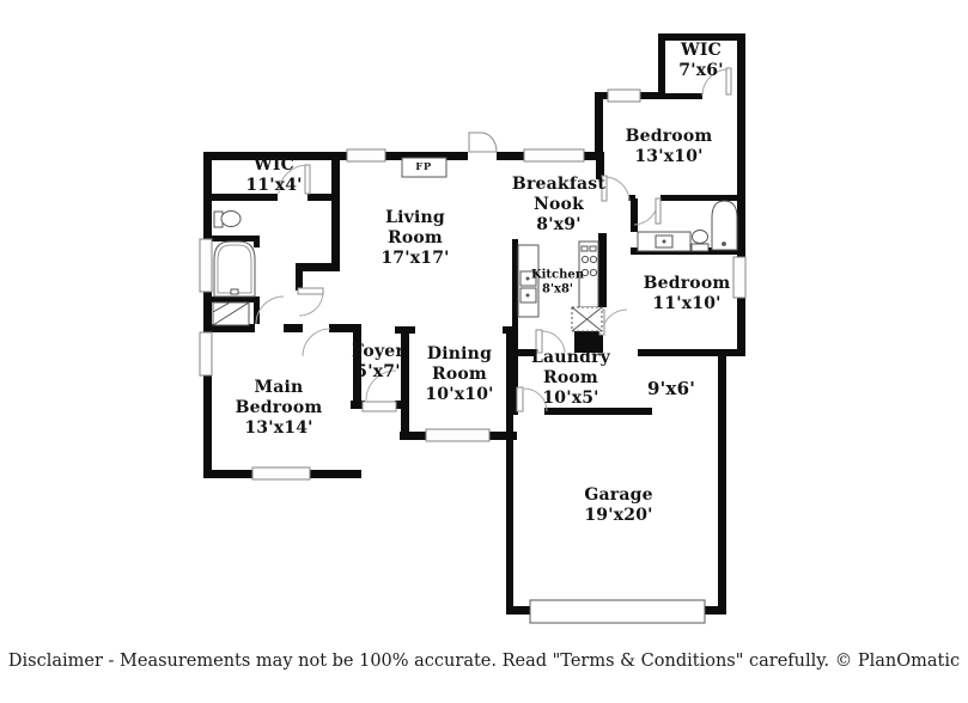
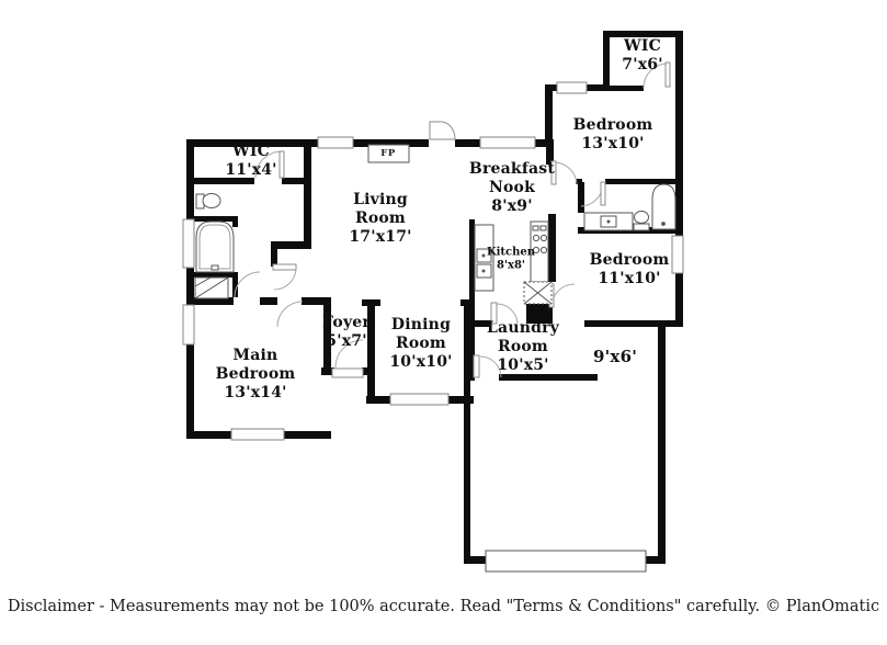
  WIC
  7'x6'
  Bedroom
  13'x10'
  WIC
  11'x4'
  Living
  Room
  17'x17'
  Breakfast
  Nook
  8'x9'
  Kitchen
  8'x8'
  Bedroom
  11'x10'
  Foyer
  5'x7'
  Dining
  Room
  10'x10'
  Laundry
  Room
  10'x5'
  9'x6'
  Main
  Bedroom
  13'x14'
- Garage
- 19'x20'
  FP
  Disclaimer - Measurements may not be 100% accurate. Read "Terms & Conditions" carefully. © PlanOmatic
